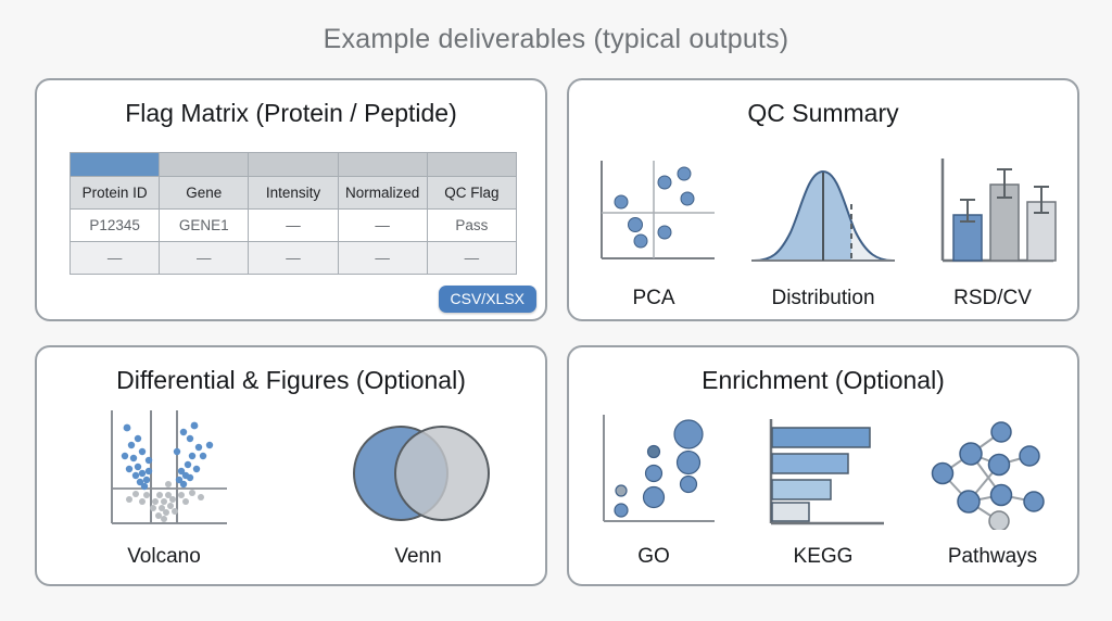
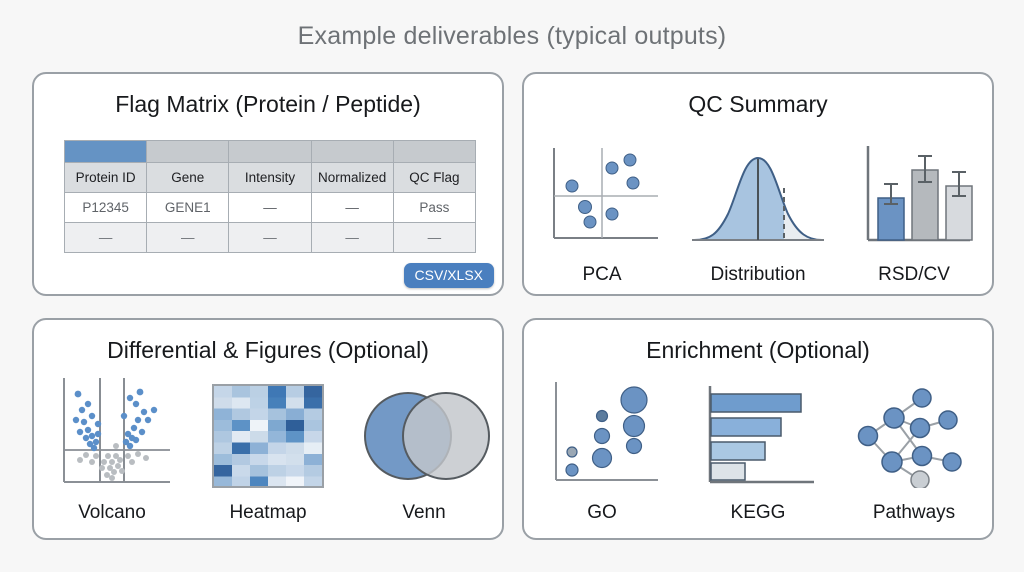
  Example deliverables (typical outputs)
  Flag Matrix (Protein / Peptide)
  Protein ID	Gene	Intensity	Normalized	QC Flag
  P12345	GENE1	—	—	Pass
  —	—	—	—	—
  CSV/XLSX
  QC Summary
  PCA
  Distribution
  RSD/CV
  Differential & Figures (Optional)
  Volcano
+ Heatmap
  Venn
  Enrichment (Optional)
  GO
  KEGG
  Pathways
